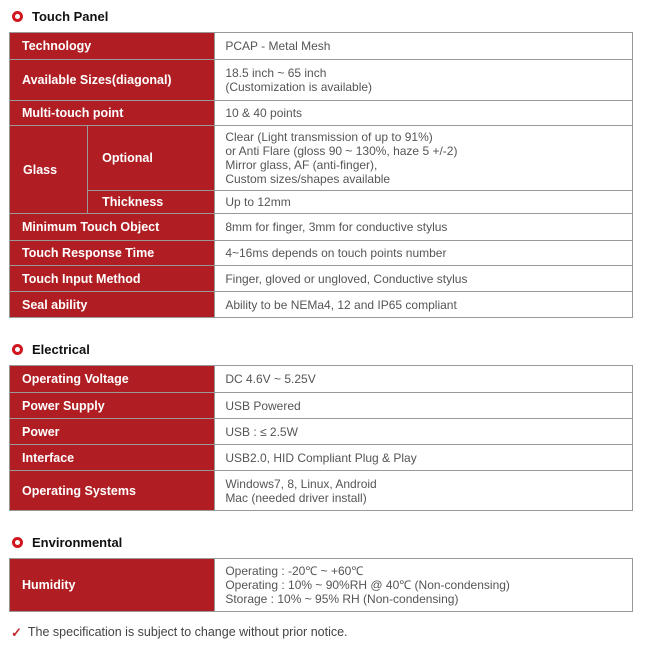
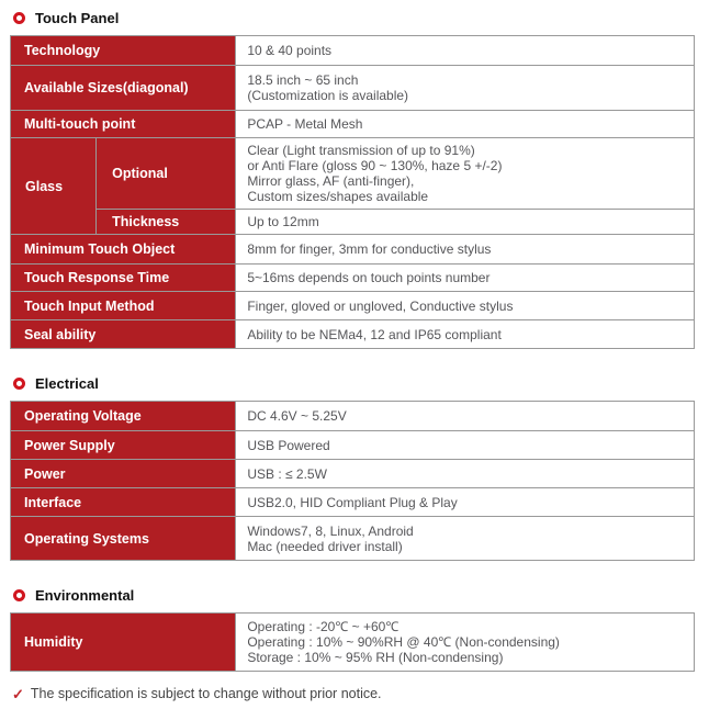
  Touch Panel
- Technology	PCAP - Metal Mesh
+ Technology	10 & 40 points
  Available Sizes(diagonal)	18.5 inch ~ 65 inch (Customization is available)
- Multi-touch point	10 & 40 points
+ Multi-touch point	PCAP - Metal Mesh
  Glass	Optional	Clear (Light transmission of up to 91%) or Anti Flare (gloss 90 ~ 130%, haze 5 +/-2) Mirror glass, AF (anti-finger), Custom sizes/shapes available
  Thickness	Up to 12mm
  Minimum Touch Object	8mm for finger, 3mm for conductive stylus
- Touch Response Time	4~16ms depends on touch points number
+ Touch Response Time	5~16ms depends on touch points number
  Touch Input Method	Finger, gloved or ungloved, Conductive stylus
  Seal ability	Ability to be NEMa4, 12 and IP65 compliant
  Electrical
  Operating Voltage	DC 4.6V ~ 5.25V
  Power Supply	USB Powered
  Power	USB : ≤ 2.5W
  Interface	USB2.0, HID Compliant Plug & Play
  Operating Systems	Windows7, 8, Linux, Android Mac (needed driver install)
  Environmental
  Humidity	Operating : -20℃ ~ +60℃ Operating : 10% ~ 90%RH @ 40℃ (Non-condensing) Storage : 10% ~ 95% RH (Non-condensing)
  ✓
  The specification is subject to change without prior notice.
